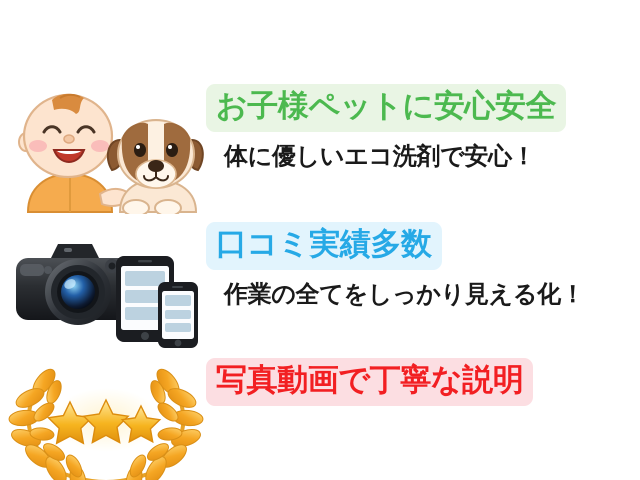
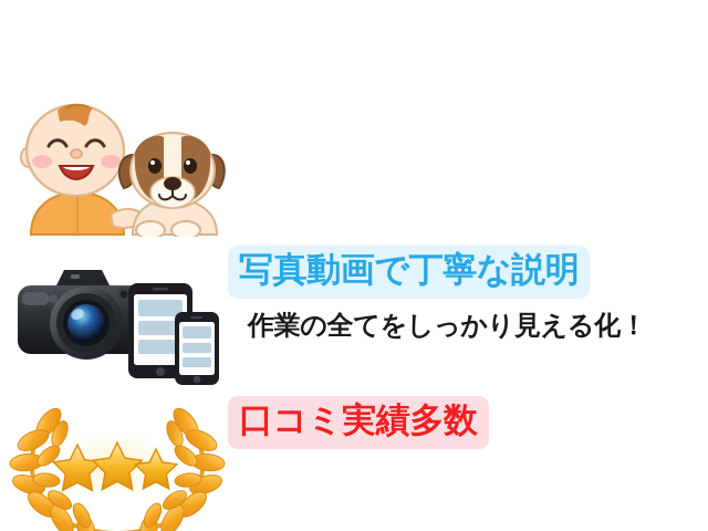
- お子様ペットに安心安全
- 体に優しいエコ洗剤で安心！
- 口コミ実績多数
+ 写真動画で丁寧な説明
  作業の全てをしっかり見える化！
- 写真動画で丁寧な説明
+ 口コミ実績多数
